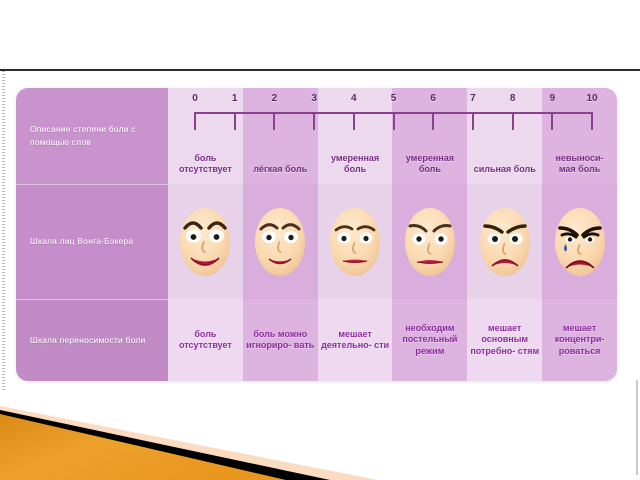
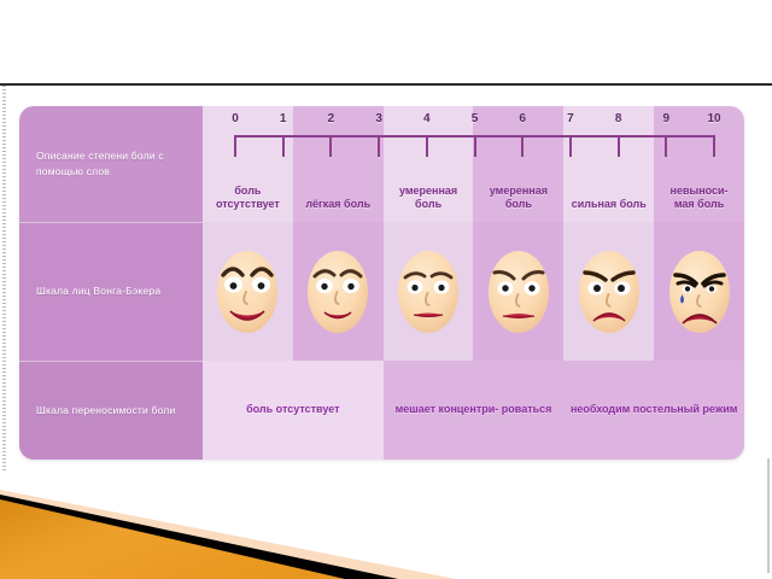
  Описание степени боли с помощью слов
  боль отсутствует
  лёгкая боль
  умеренная боль
  умеренная боль
  сильная боль
  невыноси- мая боль
  0
  1
  2
  3
  4
  5
  6
  7
  8
  9
  10
  Шкала лиц Вонга-Бэкера
  Шкала переносимости боли
  боль отсутствует
- боль можно игнориро- вать
- мешает деятельно- сти
- необходим постельный режим
+ мешает концентри- роваться
- мешает основным потребно- стям
- мешает концентри- роваться
+ необходим постельный режим
